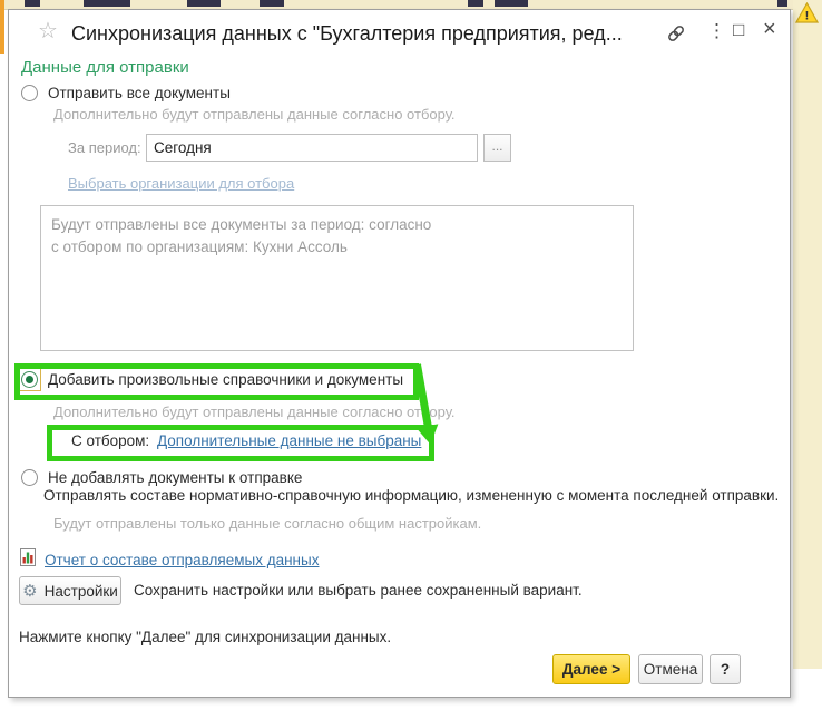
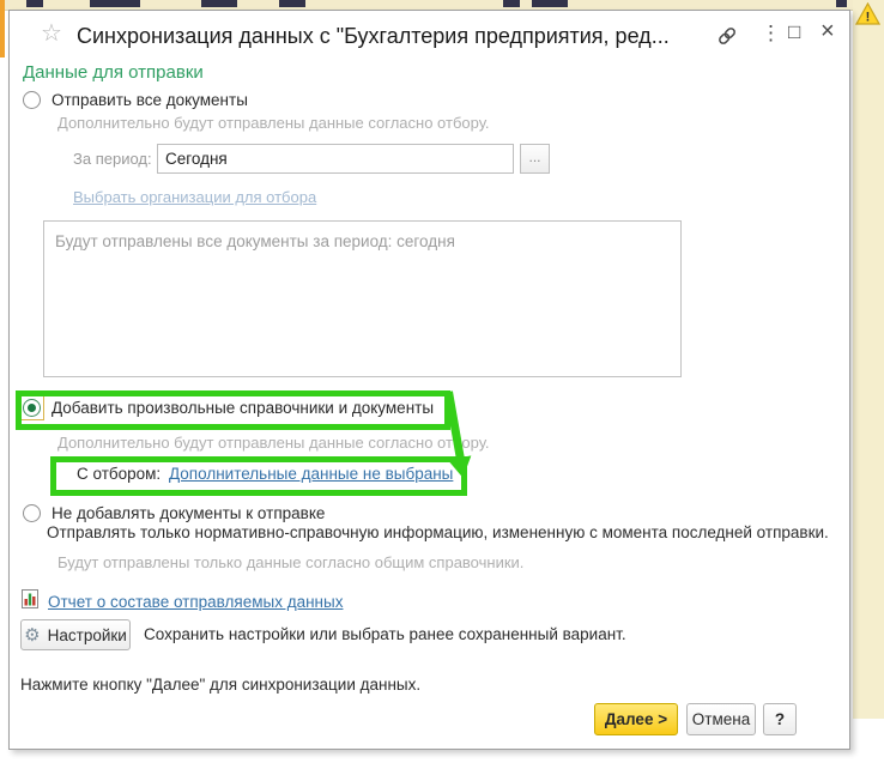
  !
  ☆
  Синхронизация данных с "Бухгалтерия предприятия, ред...
  ⋮
  □
  ×
  Данные для отправки
  Отправить все документы
  Дополнительно будут отправлены данные согласно отбору.
  За период:
  Сегодня
  ...
  Выбрать организации для отбора
- Будут отправлены все документы за период: согласно
+ Будут отправлены все документы за период: сегодня
- с отбором по организациям: Кухни Ассоль
  Добавить произвольные справочники и документы
  Дополнительно будут отправлены данные согласно отору.
  С отбором:
  Дополнительные данные не выбраны
  Не добавлять документы к отправке
- Отправлять составе нормативно-справочную информацию, измененную с момента последней отправки.
+ Отправлять только нормативно-справочную информацию, измененную с момента последней отправки.
- Будут отправлены только данные согласно общим настройкам.
+ Будут отправлены только данные согласно общим справочники.
  Отчет о составе отправляемых данных
  ⚙
  Настройки
  Сохранить настройки или выбрать ранее сохраненный вариант.
  Нажмите кнопку "Далее" для синхронизации данных.
  Далее >
  Отмена
  ?
